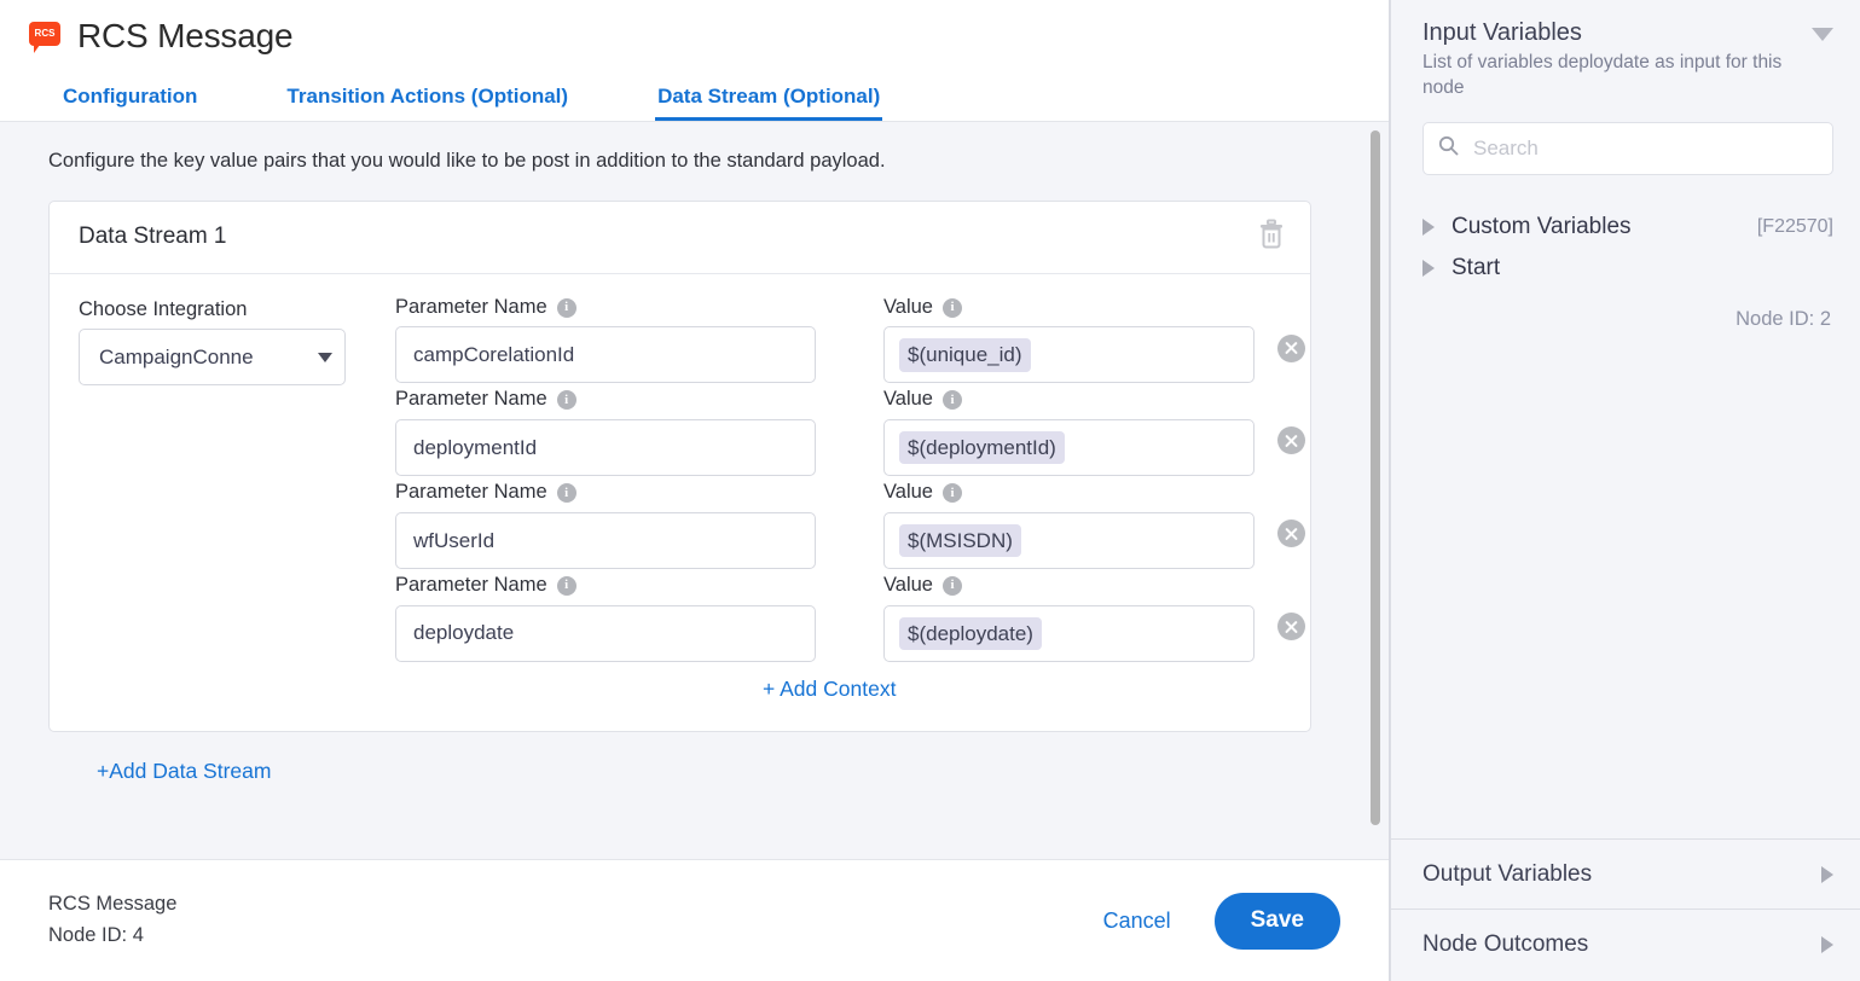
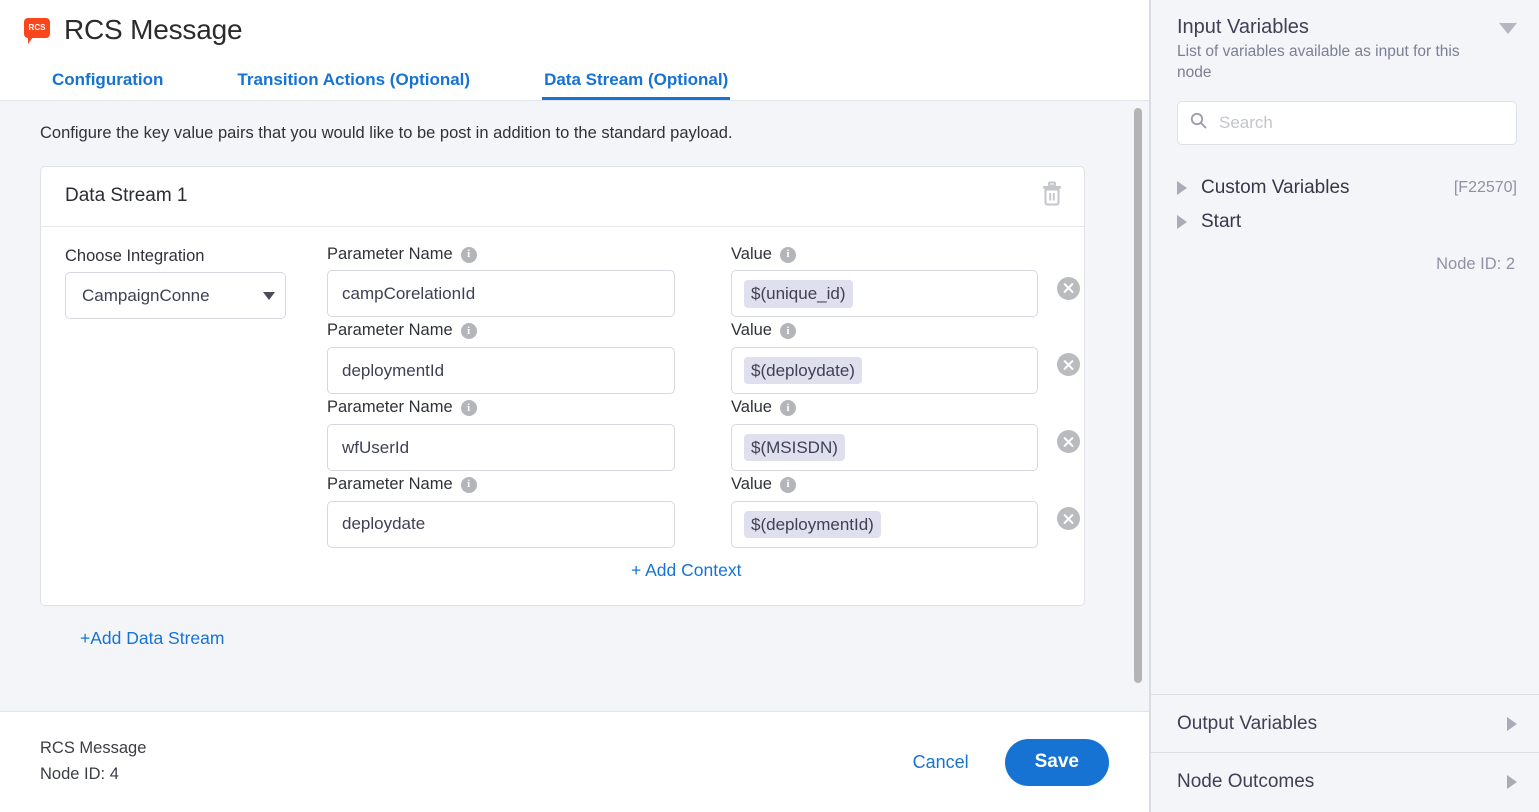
  RCS
  RCS Message
  Configuration
  Transition Actions (Optional)
  Data Stream (Optional)
  Configure the key value pairs that you would like to be post in addition to the standard payload.
  Data Stream 1
  Choose Integration
  CampaignConne
  Parameter Name
  i
  campCorelationId
  Value
  i
  $(unique_id)
  Parameter Name
  i
  deploymentId
  Value
  i
- $(deploymentId)
+ $(deploydate)
  Parameter Name
  i
  wfUserId
  Value
  i
  $(MSISDN)
  Parameter Name
  i
  deploydate
  Value
  i
- $(deploydate)
+ $(deploymentId)
  + Add Context
  +Add Data Stream
  RCS Message
  Node ID: 4
  Cancel
  Save
  Input Variables
- List of variables deploydate as input for this node
+ List of variables available as input for this node
  Search
  Custom Variables
  [F22570]
  Start
  Node ID: 2
  Output Variables
  Node Outcomes
